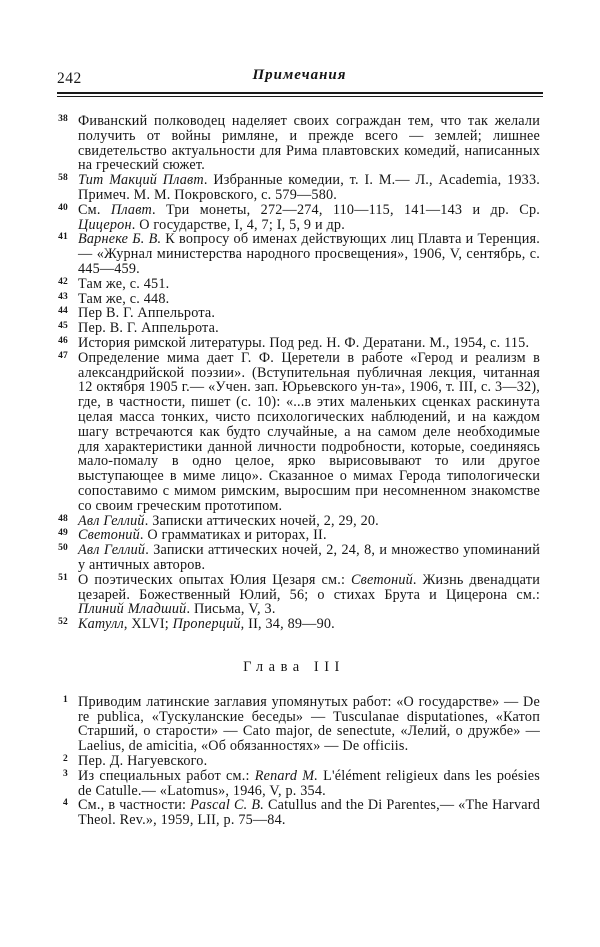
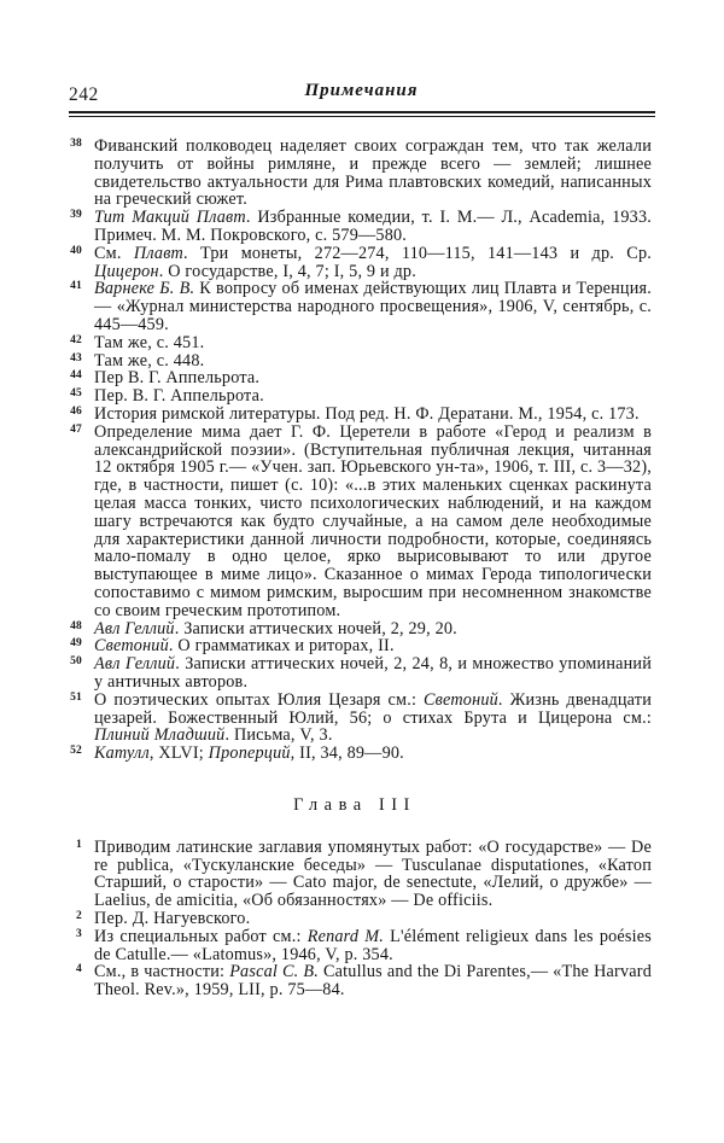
  242
  Примечания
  38
  Фиванский полководец наделяет своих сограждан тем, что так желали получить от войны римляне, и прежде всего — землей; лишнее свидетельство актуальности для Рима плавтовских комедий, написанных на греческий сюжет.
- 58
+ 39
  Тит Макций Плавт. Избранные комедии, т. I. М.— Л., Academia, 1933. Примеч. М. М. Покровского, с. 579—580.
  40
  См. Плавт. Три монеты, 272—274, 110—115, 141—143 и др. Ср. Цицерон. О государстве, I, 4, 7; I, 5, 9 и др.
  41
  Варнеке Б. В. К вопросу об именах действующих лиц Плавта и Теренция.— «Журнал министерства народного просвещения», 1906, V, сентябрь, с. 445—459.
  42
  Там же, с. 451.
  43
  Там же, с. 448.
  44
  Пер В. Г. Аппельрота.
  45
  Пер. В. Г. Аппельрота.
  46
- История римской литературы. Под ред. Н. Ф. Дератани. М., 1954, с. 115.
+ История римской литературы. Под ред. Н. Ф. Дератани. М., 1954, с. 173.
  47
  Определение мима дает Г. Ф. Церетели в работе «Герод и реализм в александрийской поэзии». (Вступительная публичная лекция, читанная 12 октября 1905 г.— «Учен. зап. Юрьевского ун-та», 1906, т. III, с. 3—32), где, в частности, пишет (с. 10): «...в этих маленьких сценках раскинута целая масса тонких, чисто психологических наблюдений, и на каждом шагу встречаются как будто случайные, а на самом деле необходимые для характеристики данной личности подробности, которые, соединяясь мало-помалу в одно целое, ярко вырисовывают то или другое выступающее в миме лицо». Сказанное о мимах Герода типологически сопоставимо с мимом римским, выросшим при несомненном знакомстве со своим греческим прототипом.
  48
  Авл Геллий. Записки аттических ночей, 2, 29, 20.
  49
  Светоний. О грамматиках и риторах, II.
  50
  Авл Геллий. Записки аттических ночей, 2, 24, 8, и множество упоминаний у античных авторов.
  51
  О поэтических опытах Юлия Цезаря см.: Светоний. Жизнь двенадцати цезарей. Божественный Юлий, 56; о стихах Брута и Цицерона см.: Плиний Младший. Письма, V, 3.
  52
  Катулл, XLVI; Проперций, II, 34, 89—90.
  Глава III
  1
  Приводим латинские заглавия упомянутых работ: «О государстве» — De re publica, «Тускуланские беседы» — Tusculanae disputationes, «Катоп Старший, о старости» — Cato major, de senectute, «Лелий, о дружбе» — Laelius, de amicitia, «Об обязанностях» — De officiis.
  2
  Пер. Д. Нагуевского.
  3
  Из специальных работ см.: Renard M. L'élément religieux dans les poésies de Catulle.— «Latomus», 1946, V, p. 354.
  4
  См., в частности: Pascal C. B. Catullus and the Di Parentes,— «The Harvard Theol. Rev.», 1959, LII, p. 75—84.
